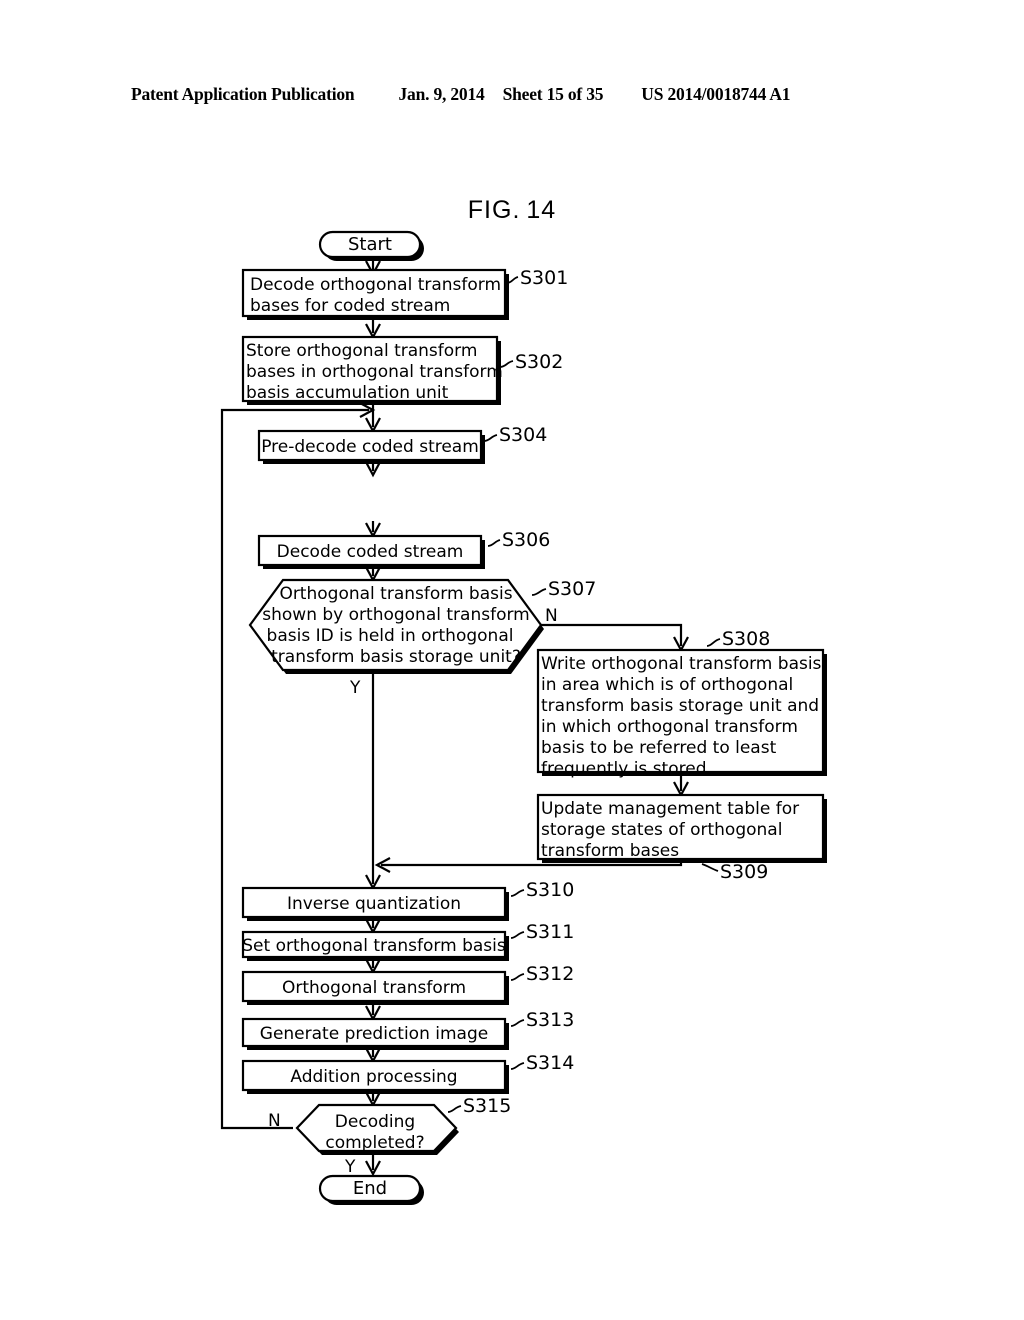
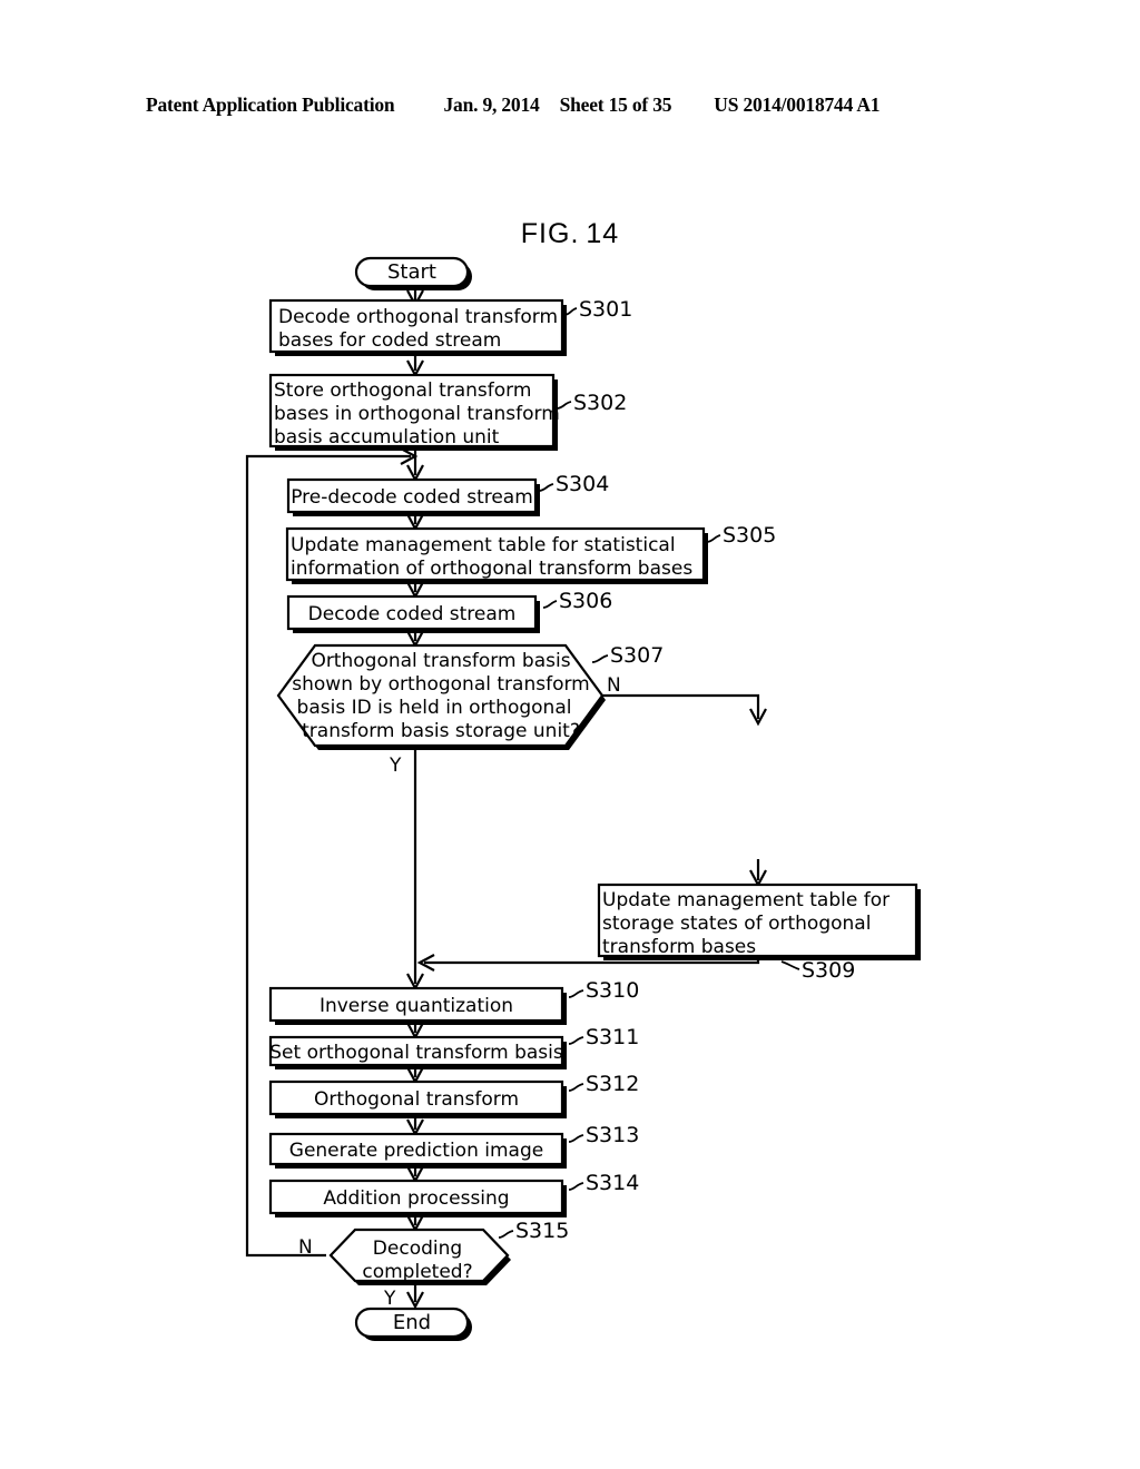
  Patent Application Publication
  Jan. 9, 2014
  Sheet 15 of 35
  US 2014/0018744 A1
  FIG. 14
  Start
  Decode orthogonal transform
  bases for coded stream
  S301
  Store orthogonal transform
  bases in orthogonal transform
  basis accumulation unit
  S302
  Pre-decode coded stream
  S304
+ Update management table for statistical
+ information of orthogonal transform bases
+ S305
  Decode coded stream
  S306
  Orthogonal transform basis
  shown by orthogonal transform
  basis ID is held in orthogonal
  transform basis storage unit?
  S307
  N
  Y
- Write orthogonal transform basis
- in area which is of orthogonal
- transform basis storage unit and
- in which orthogonal transform
- basis to be referred to least
- frequently is stored
- S308
  Update management table for
  storage states of orthogonal
  transform bases
  S309
  Inverse quantization
  S310
  Set orthogonal transform basis
  S311
  Orthogonal transform
  S312
  Generate prediction image
  S313
  Addition processing
  S314
  Decoding
  completed?
  S315
  N
  Y
  End
